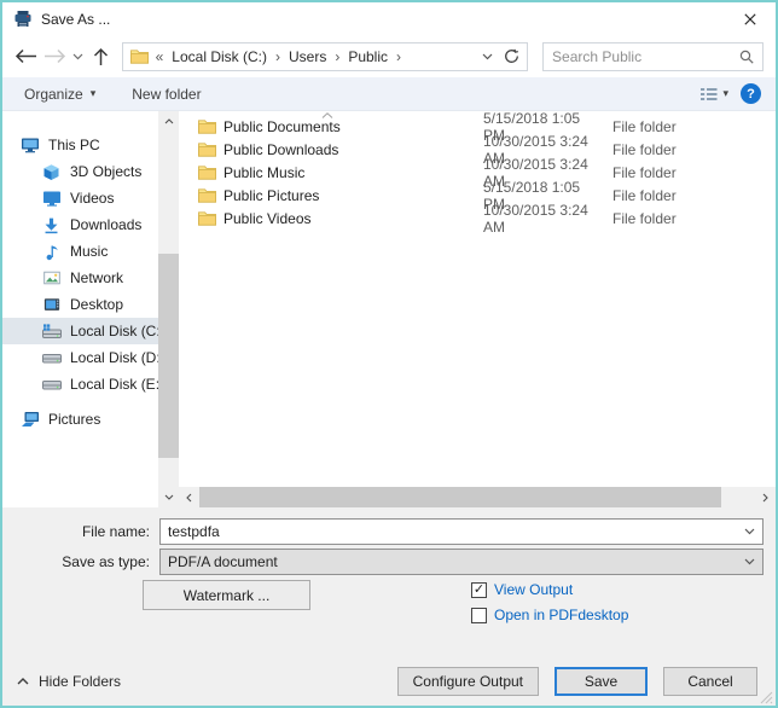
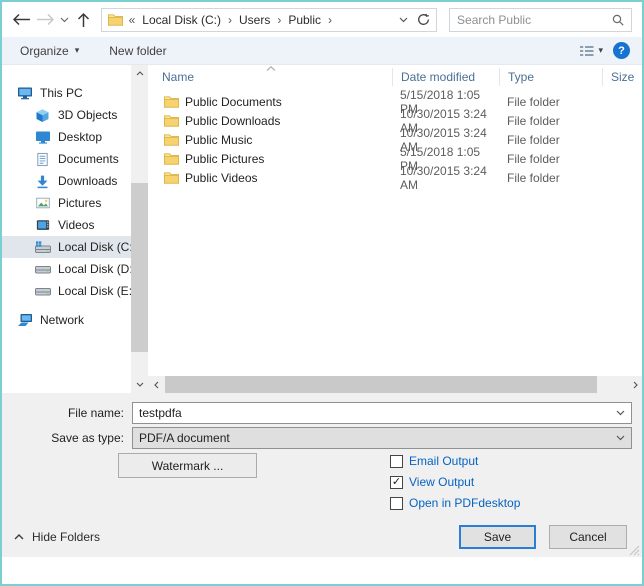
- Save As ...
  «
  Local Disk (C:)
  ›
  Users
  ›
  Public
  ›
  Search Public
  Organize
  ▾
  New folder
  ▾
  ?
  This PC
  3D Objects
- Videos
+ Desktop
+ Documents
  Downloads
- Music
- Network
+ Pictures
- Desktop
+ Videos
  Local Disk (C
  Local Disk (D
  Local Disk (E
- Pictures
+ Network
+ Name
+ Date modified
+ Type
+ Size
  Public Documents
  5/15/2018 1:05 PM
  File folder
  Public Downloads
  10/30/2015 3:24 AM
  File folder
  Public Music
  10/30/2015 3:24 AM
  File folder
  Public Pictures
  5/15/2018 1:05 PM
  File folder
  Public Videos
  10/30/2015 3:24 AM
  File folder
  File name:
  testpdfa
  Save as type:
  PDF/A document
  Watermark ...
+ Email Output
  ✓
  View Output
  Open in PDFdesktop
  Hide Folders
- Configure Output
  Save
  Cancel
